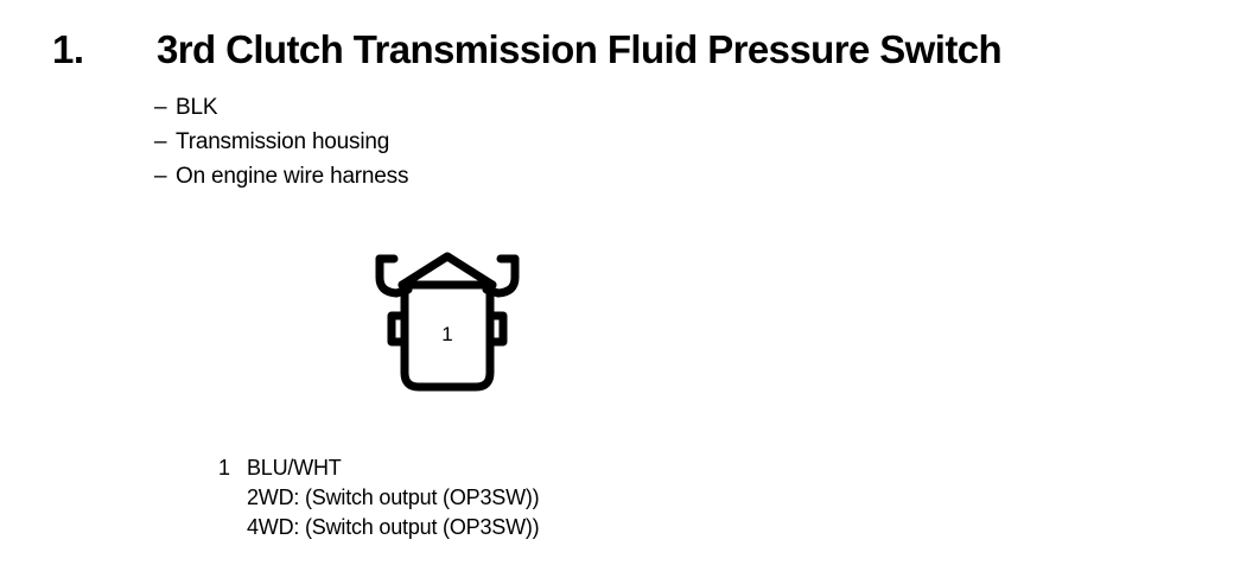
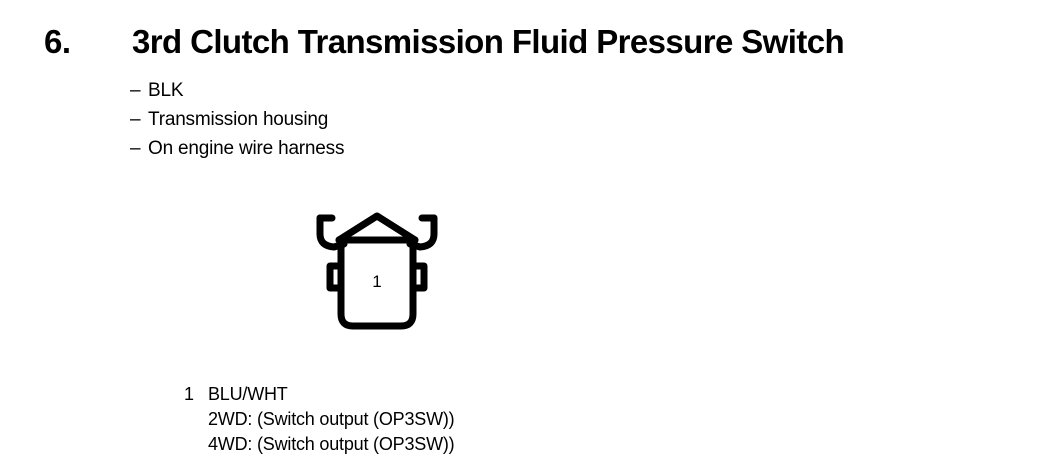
- 1.
+ 6.
  3rd Clutch Transmission Fluid Pressure Switch
  – BLK
  – Transmission housing
  – On engine wire harness
  1
  1
  BLU/WHT
  2WD: (Switch output (OP3SW))
  4WD: (Switch output (OP3SW))
